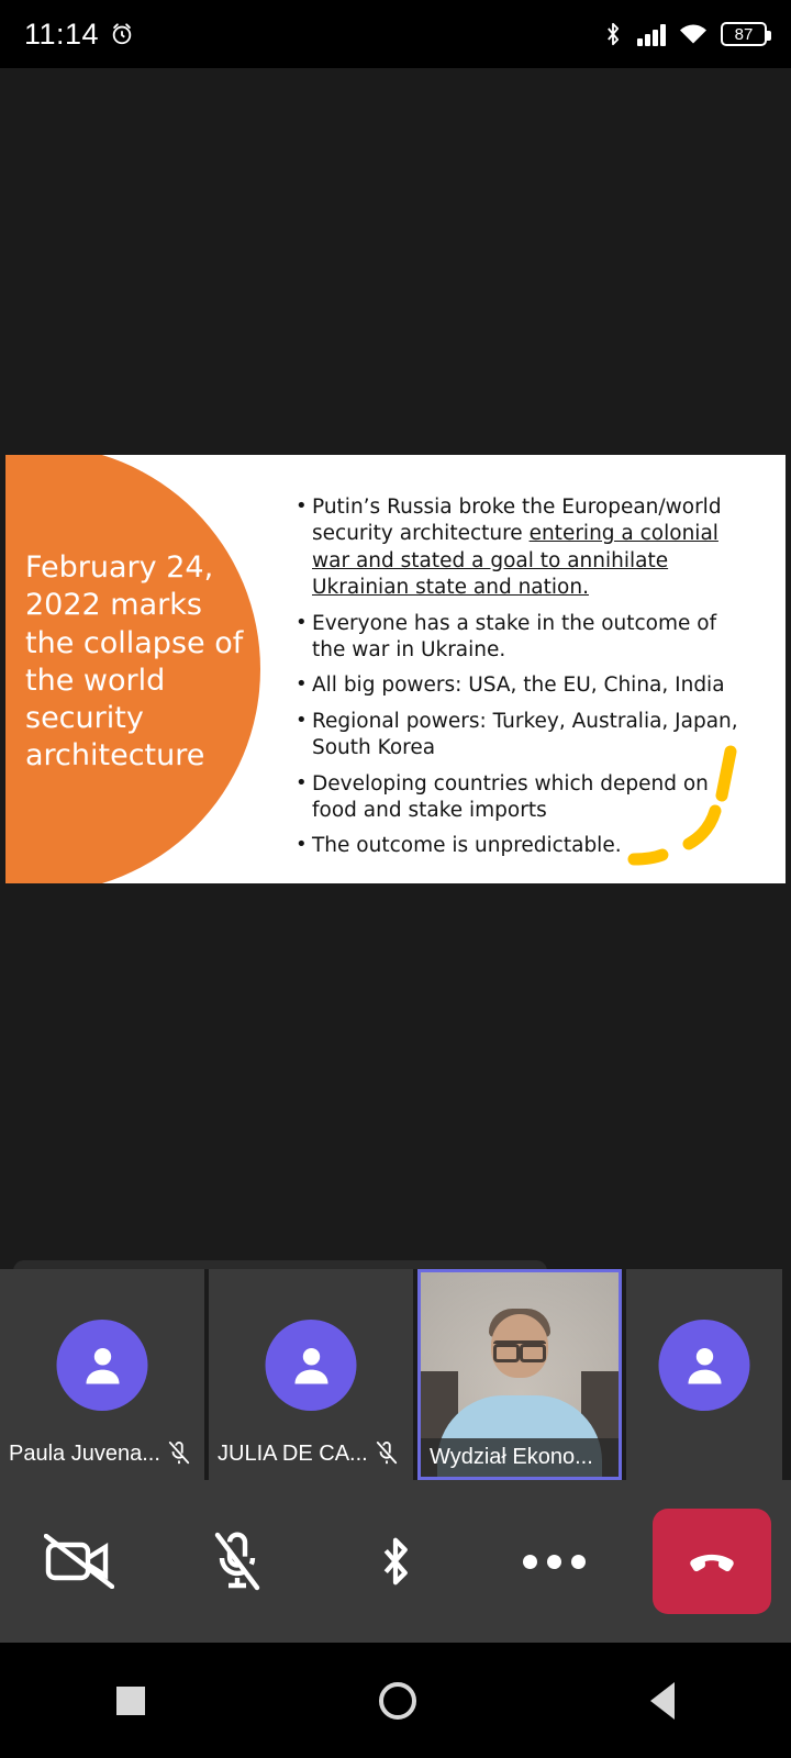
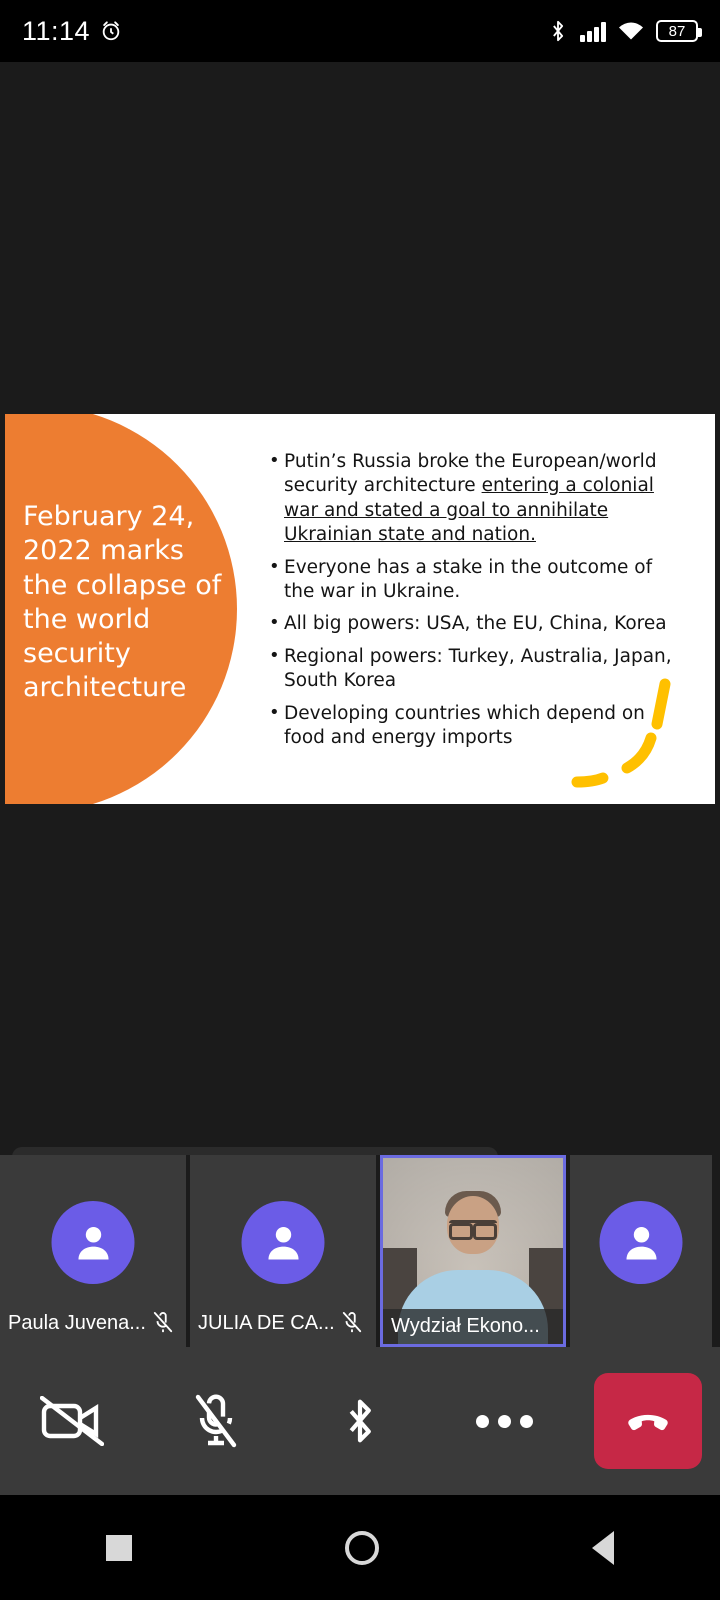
  11:14
  87
  February 24, 2022 marks the collapse of the world security architecture
  Putin’s Russia broke the European/world security architecture entering a colonial war and stated a goal to annihilate Ukrainian state and nation.
  Everyone has a stake in the outcome of the war in Ukraine.
- All big powers: USA, the EU, China, India
+ All big powers: USA, the EU, China, Korea
  Regional powers: Turkey, Australia, Japan, South Korea
- Developing countries which depend on food and stake imports
+ Developing countries which depend on food and energy imports
- The outcome is unpredictable.
  Paula Juvena...
  JULIA DE CA...
  Wydział Ekono...
